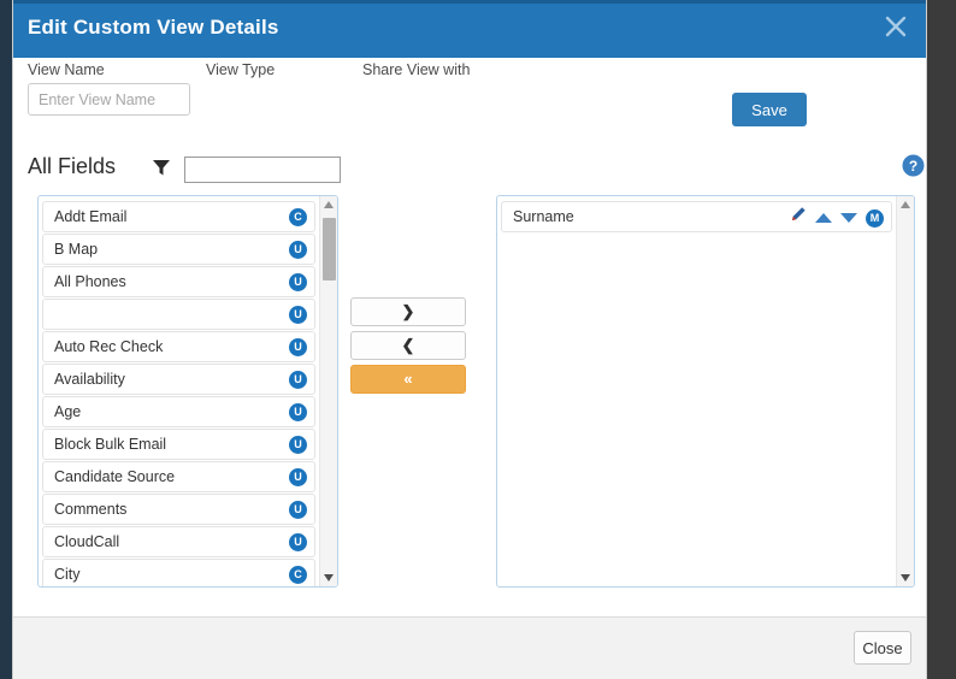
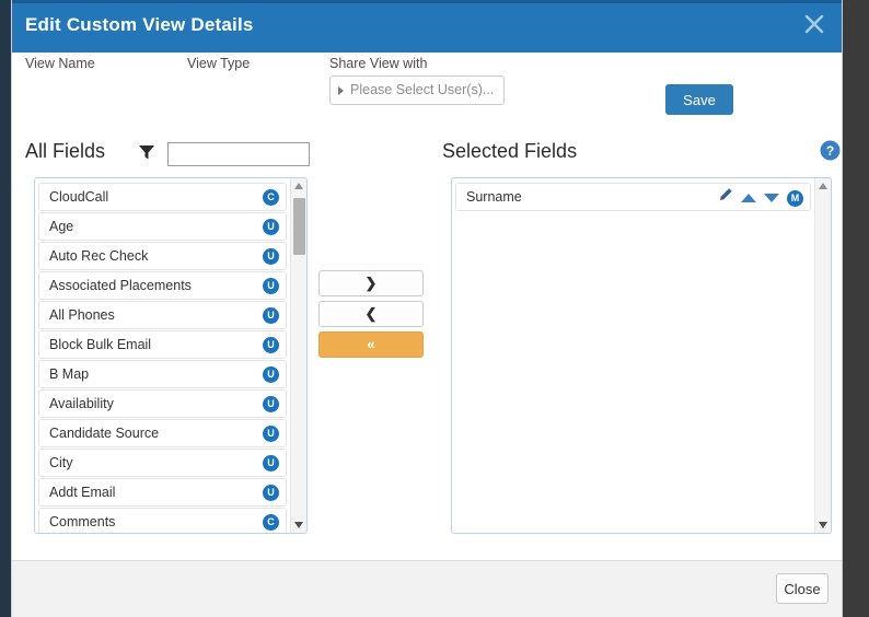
  Edit Custom View Details
  View Name
- Enter View Name
  View Type
  Share View with
+ Please Select User(s)...
  Save
  All Fields
- Addt Email
+ CloudCall
  C
- B Map
+ Age
  U
- All Phones
+ Auto Rec Check
  U
+ Associated Placements
  U
- Auto Rec Check
+ All Phones
  U
- Availability
+ Block Bulk Email
  U
- Age
+ B Map
  U
- Block Bulk Email
+ Availability
  U
  Candidate Source
  U
- Comments
+ City
  U
- CloudCall
+ Addt Email
  U
- City
+ Comments
  C
  ❯
  ❮
  «
+ Selected Fields
  ?
  Surname
  M
  Close
